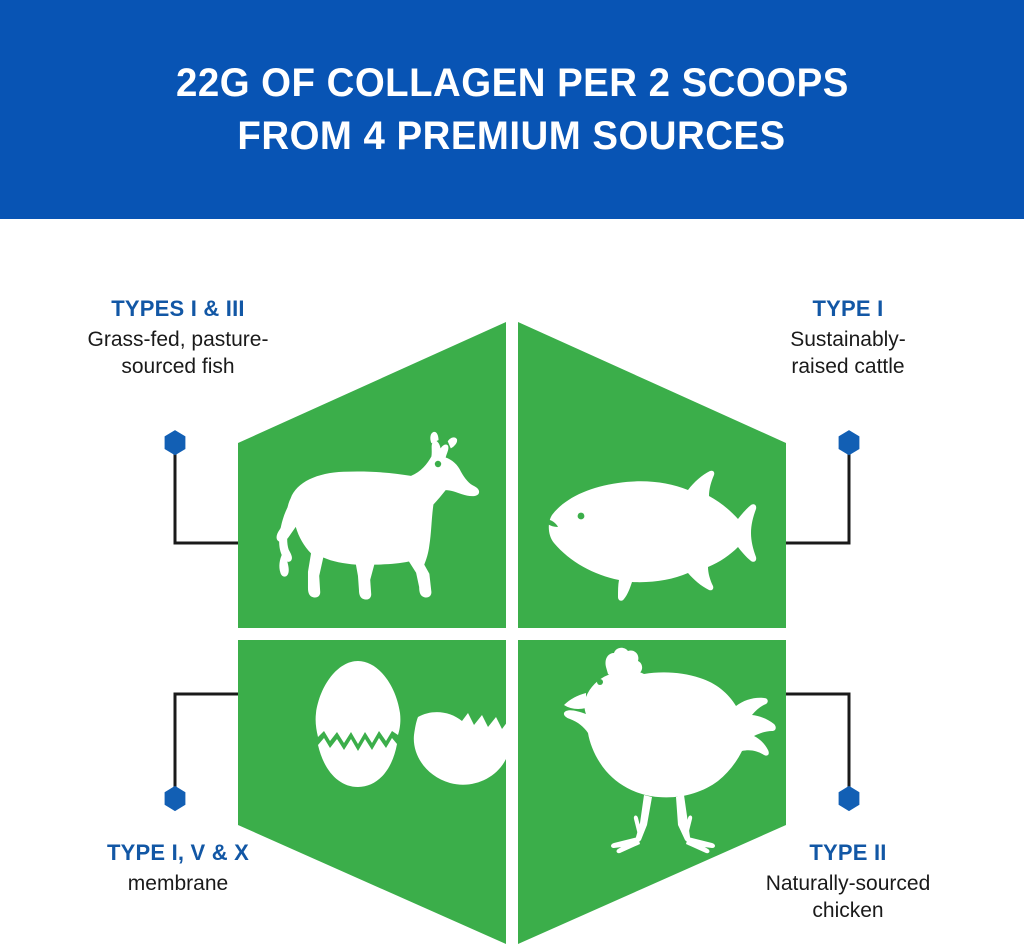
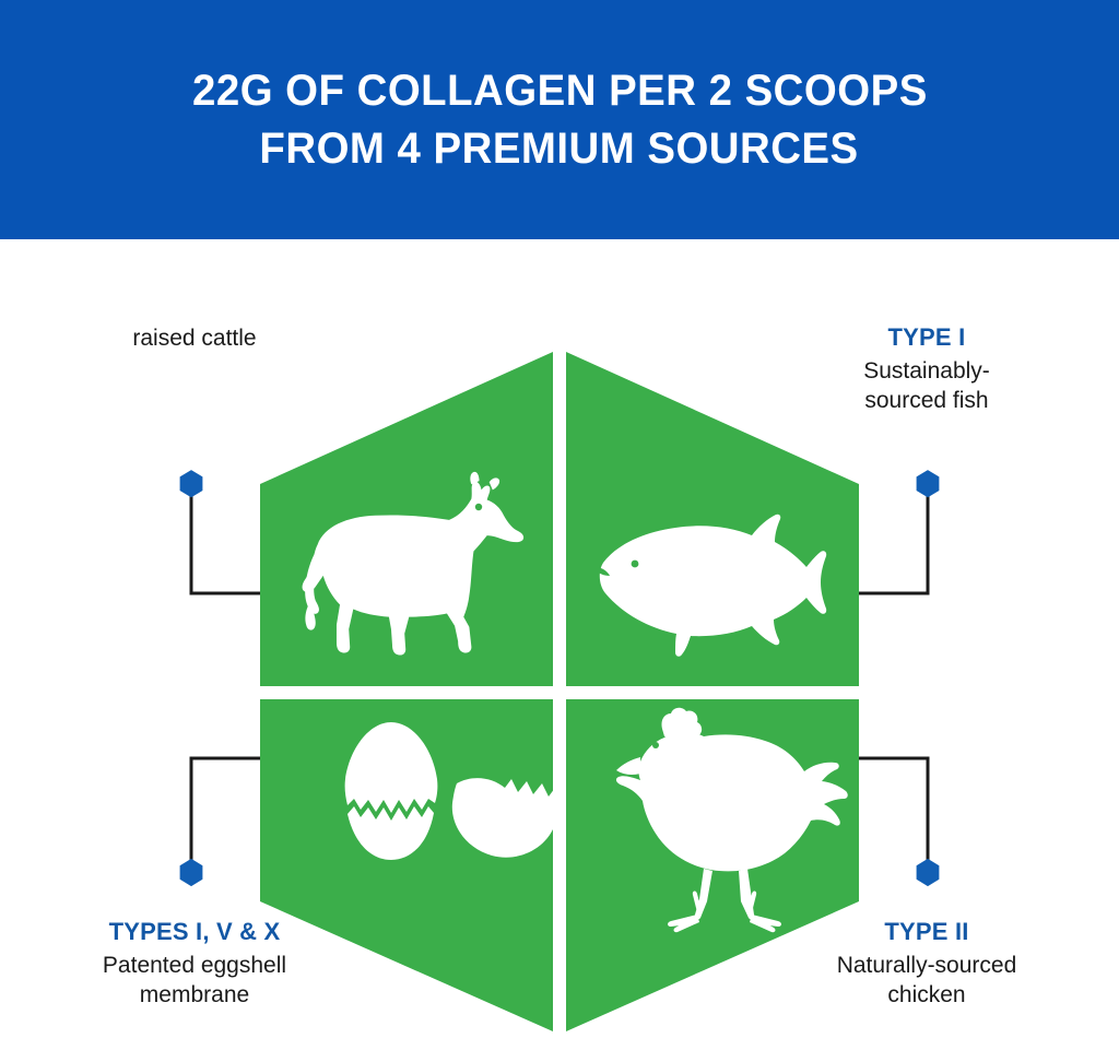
  22G OF COLLAGEN PER 2 SCOOPS
  FROM 4 PREMIUM SOURCES
- TYPES I & III
- Grass-fed, pasture-
- sourced fish
+ raised cattle
  TYPE I
  Sustainably-
- raised cattle
+ sourced fish
- TYPE I, V & X
+ TYPES I, V & X
+ Patented eggshell
  membrane
  TYPE II
  Naturally-sourced
  chicken
